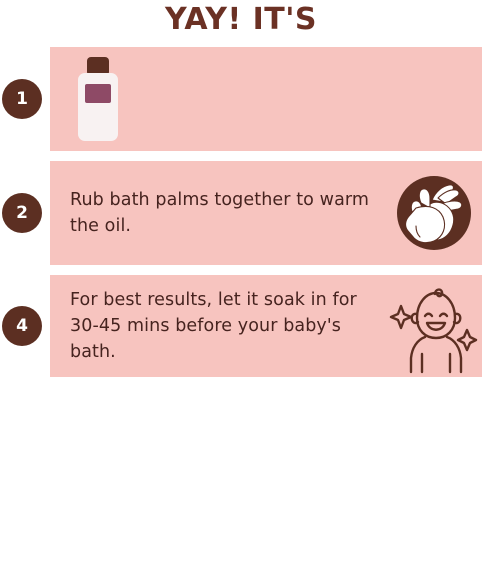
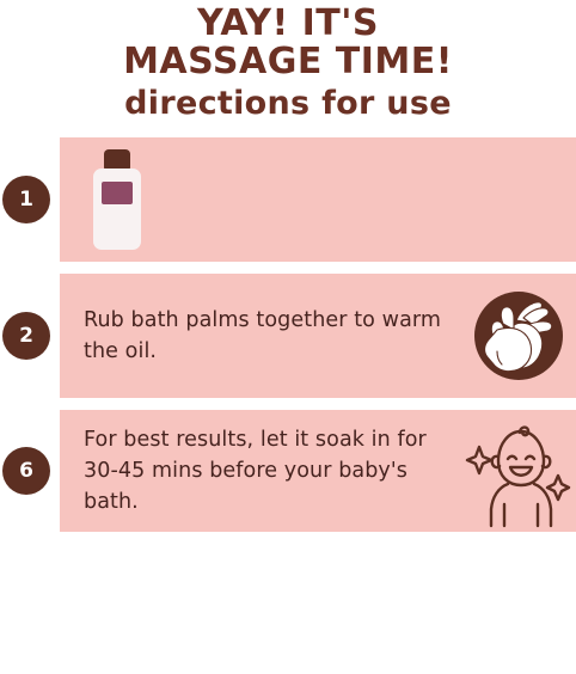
  YAY! IT'S
+ MASSAGE TIME!
+ directions for use
  1
  Rub bath palms together to warm the oil.
  2
  For best results, let it soak in for 30-45 mins before your baby's bath.
- 4
+ 6
